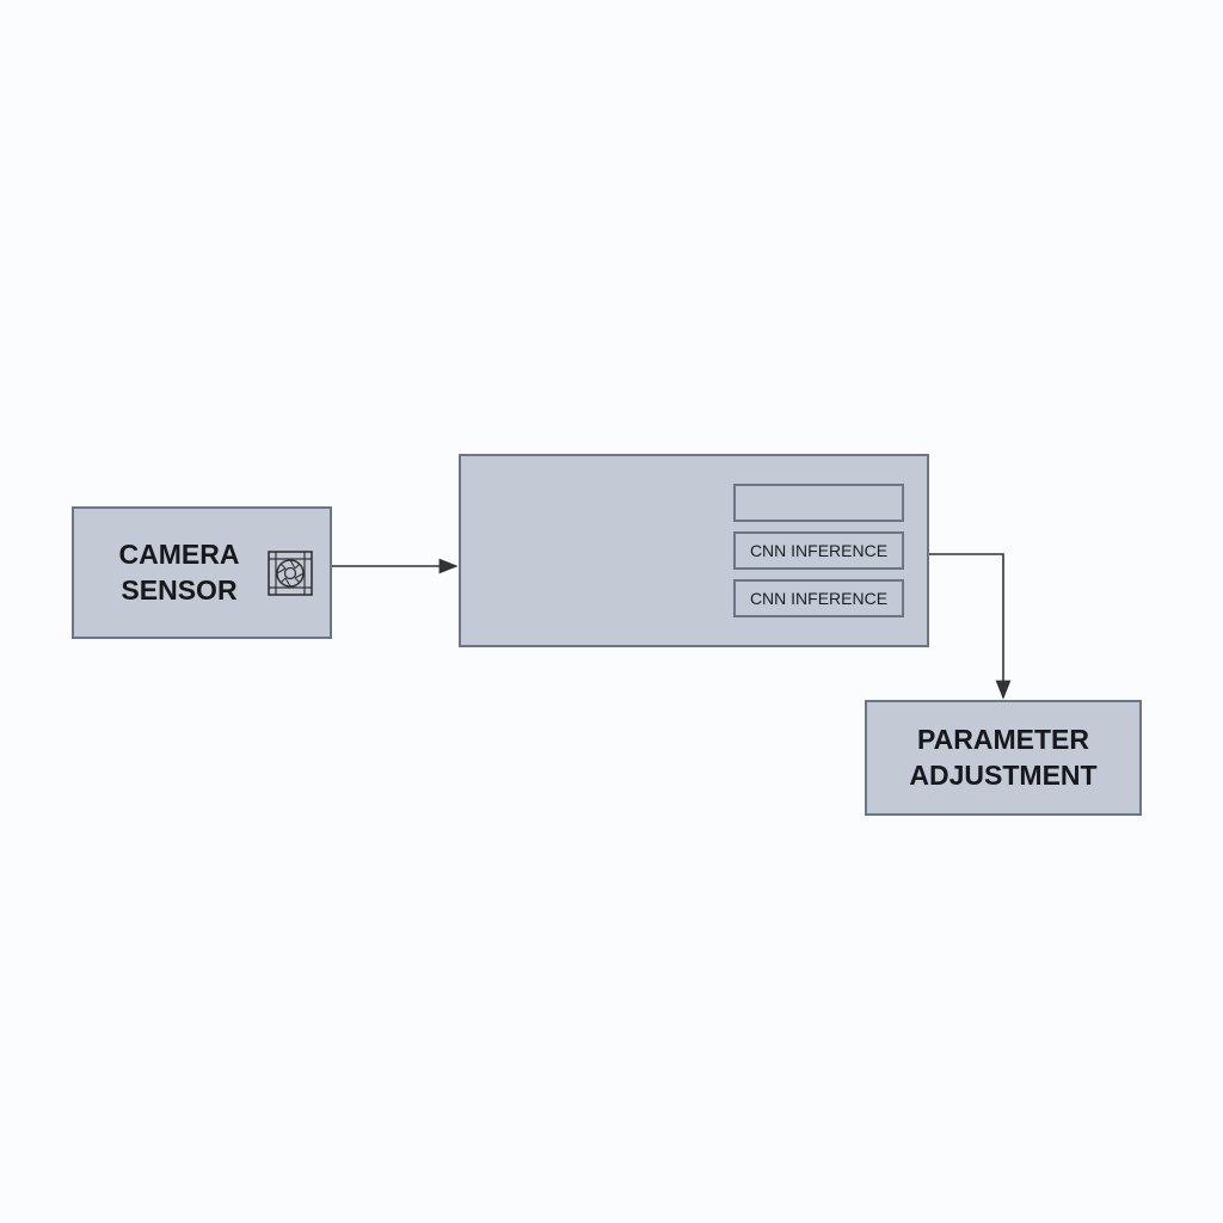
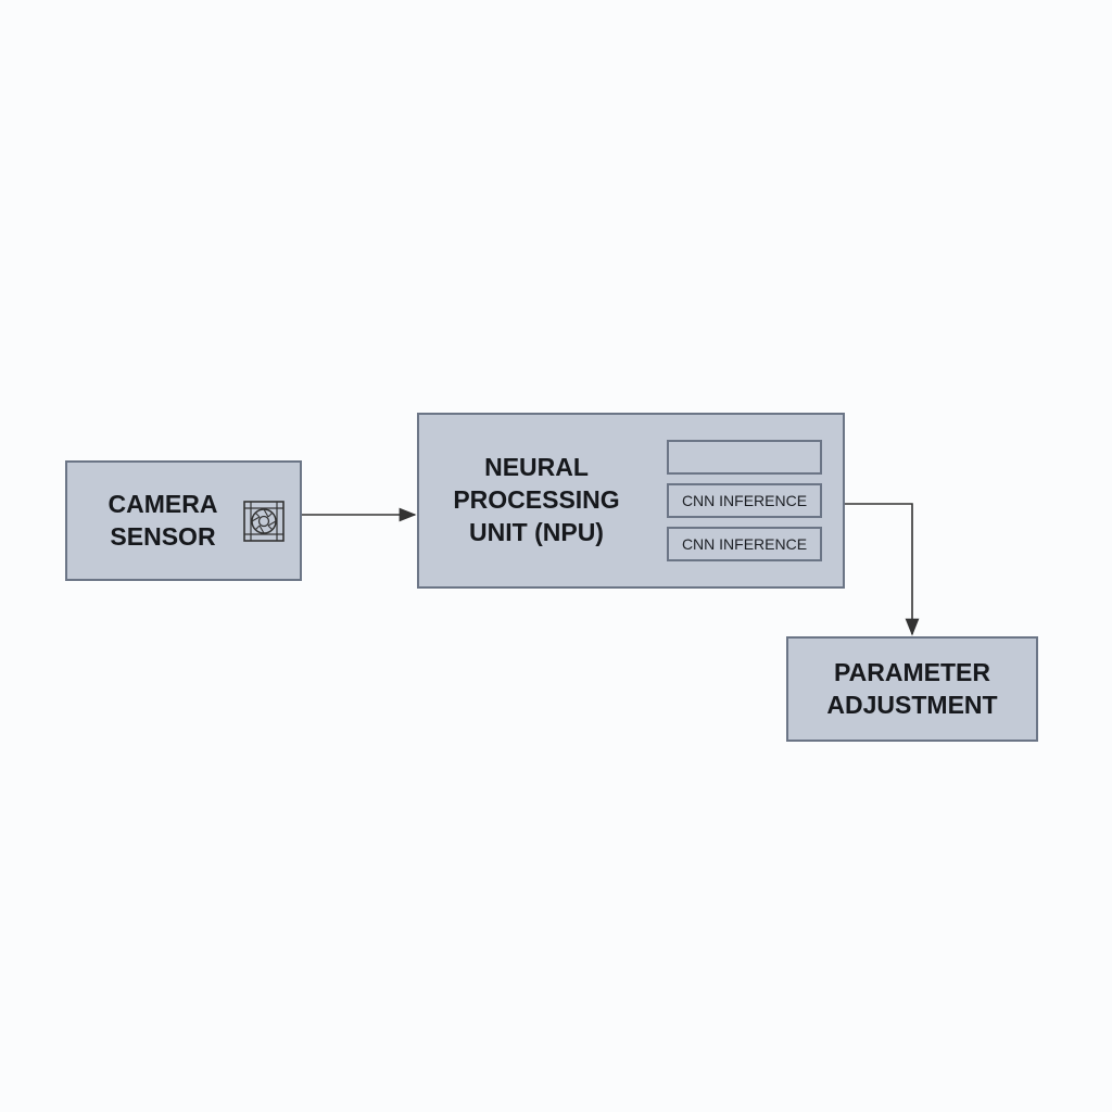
  CAMERA
  SENSOR
+ NEURAL
+ PROCESSING
+ UNIT (NPU)
  CNN INFERENCE
  CNN INFERENCE
  PARAMETER
  ADJUSTMENT
